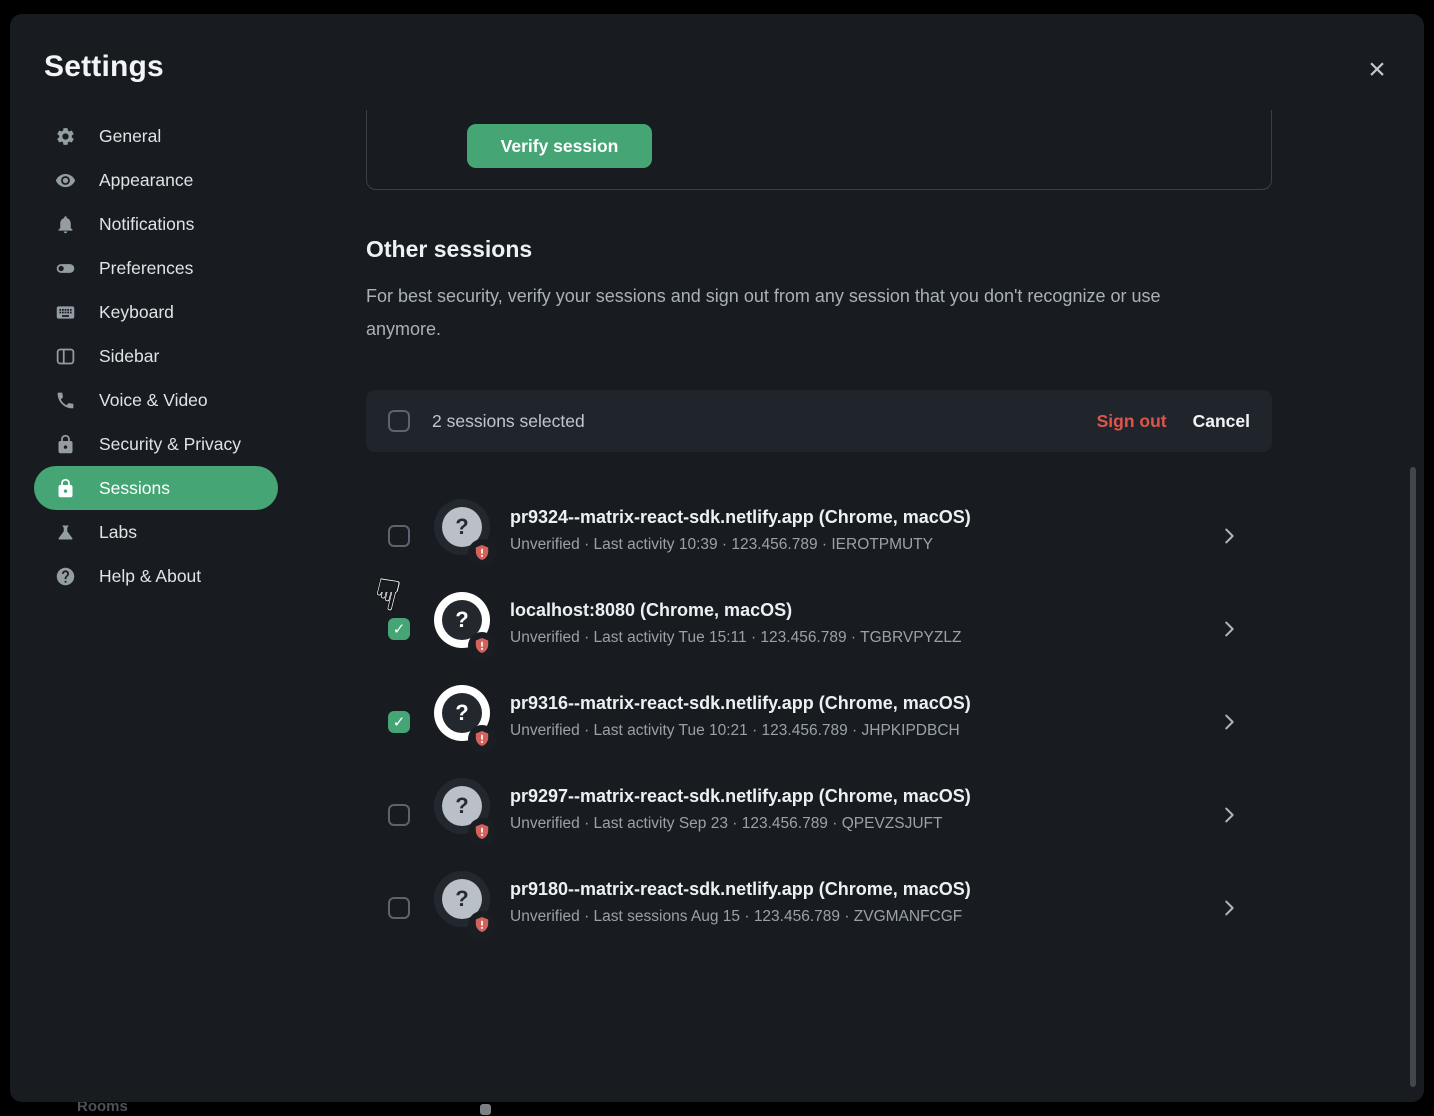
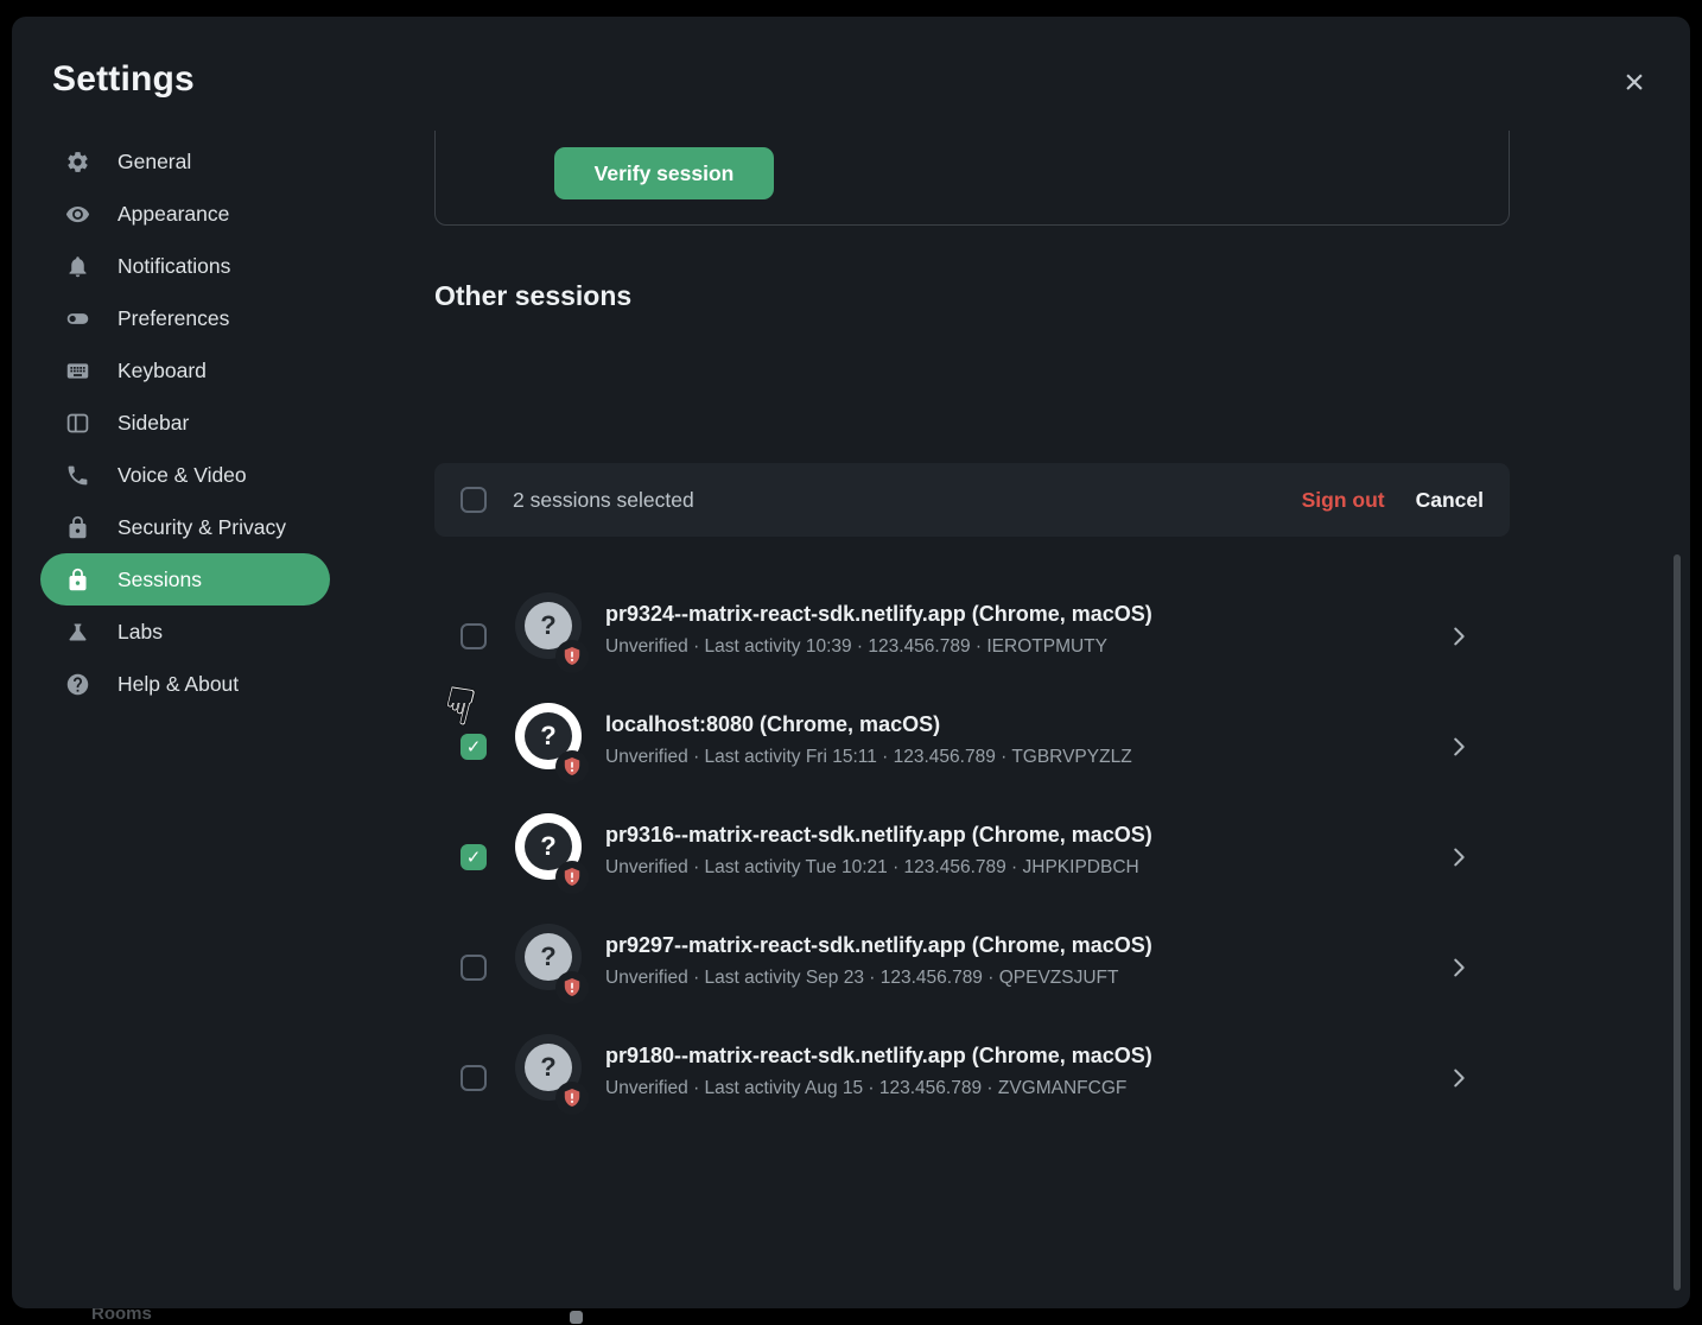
  Rooms
  Settings
  ×
  General
  Appearance
  Notifications
  Preferences
  Keyboard
  Sidebar
  Voice & Video
  Security & Privacy
  Sessions
  Labs
  Help & About
  Verify session
  Other sessions
- For best security, verify your sessions and sign out from any session that you don't recognize or use anymore.
  2 sessions selected
  Sign out
  Cancel
  ?
  pr9324--matrix-react-sdk.netlify.app (Chrome, macOS)
  Unverified · Last activity 10:39 · 123.456.789 · IEROTPMUTY
  ?
  localhost:8080 (Chrome, macOS)
- Unverified · Last activity Tue 15:11 · 123.456.789 · TGBRVPYZLZ
+ Unverified · Last activity Fri 15:11 · 123.456.789 · TGBRVPYZLZ
  ?
  pr9316--matrix-react-sdk.netlify.app (Chrome, macOS)
  Unverified · Last activity Tue 10:21 · 123.456.789 · JHPKIPDBCH
  ?
  pr9297--matrix-react-sdk.netlify.app (Chrome, macOS)
  Unverified · Last activity Sep 23 · 123.456.789 · QPEVZSJUFT
  ?
  pr9180--matrix-react-sdk.netlify.app (Chrome, macOS)
- Unverified · Last sessions Aug 15 · 123.456.789 · ZVGMANFCGF
+ Unverified · Last activity Aug 15 · 123.456.789 · ZVGMANFCGF
